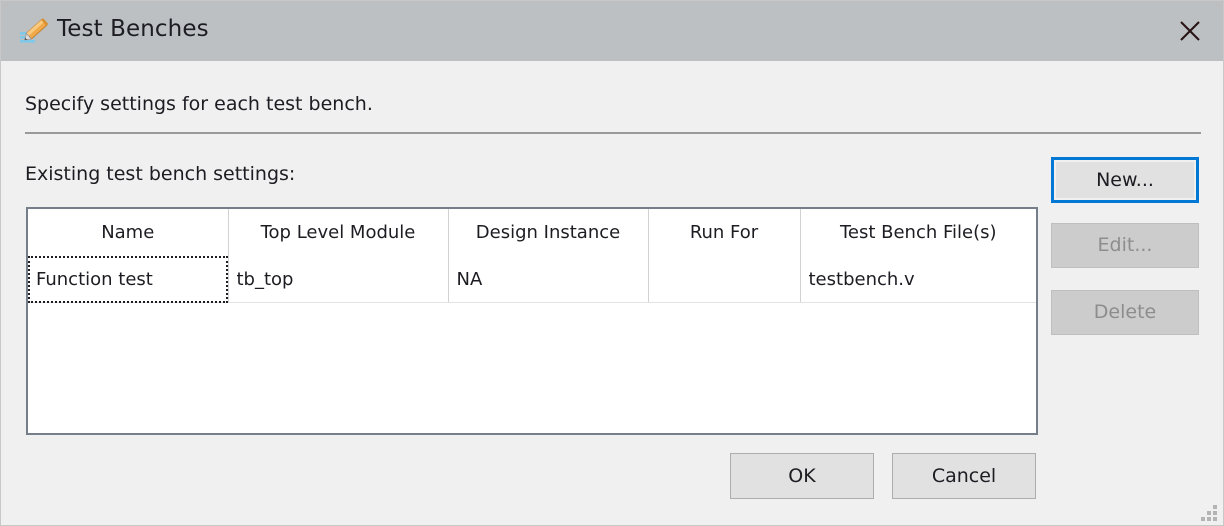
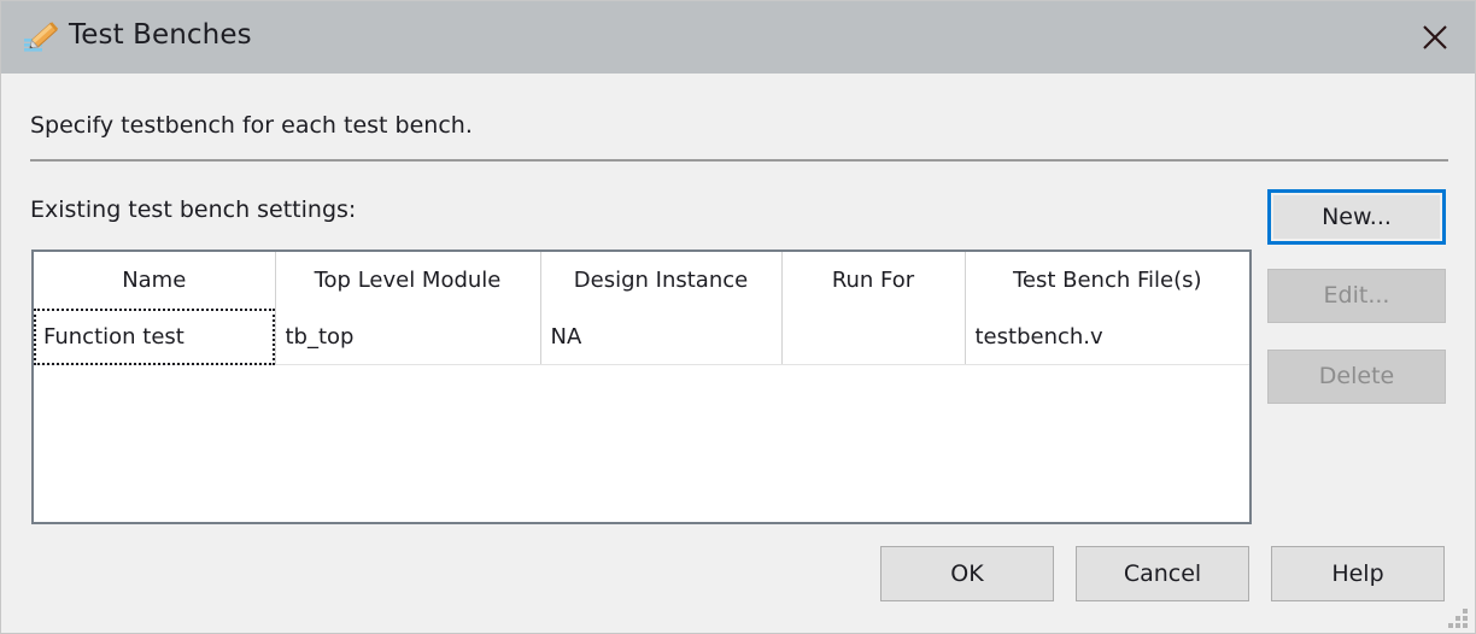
  Test Benches
- Specify settings for each test bench.
+ Specify testbench for each test bench.
  Existing test bench settings:
  Name	Top Level Module	Design Instance	Run For	Test Bench File(s)
  Function test	tb_top	NA		testbench.v
  New...
  Edit...
  Delete
  OK
  Cancel
+ Help
